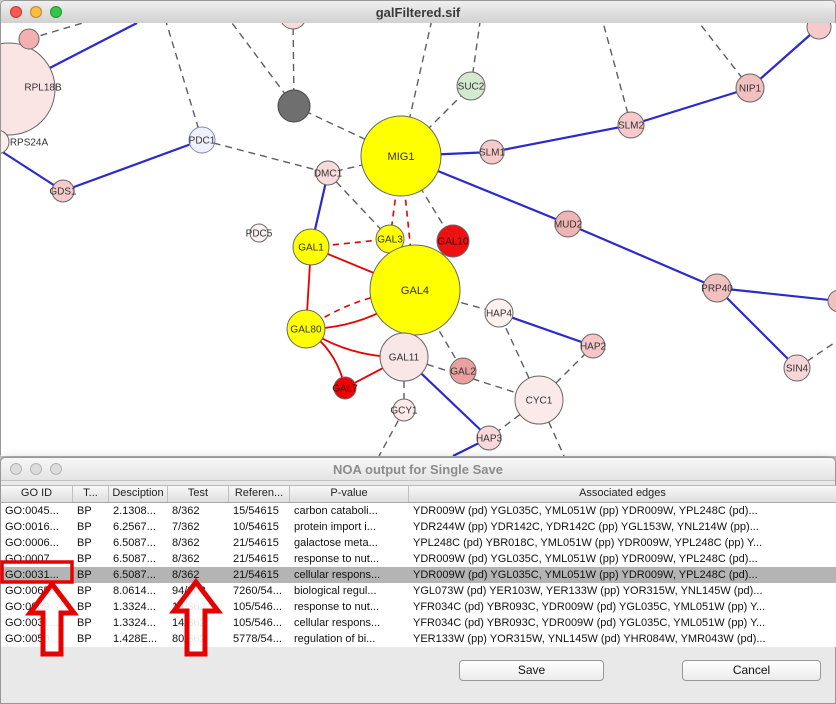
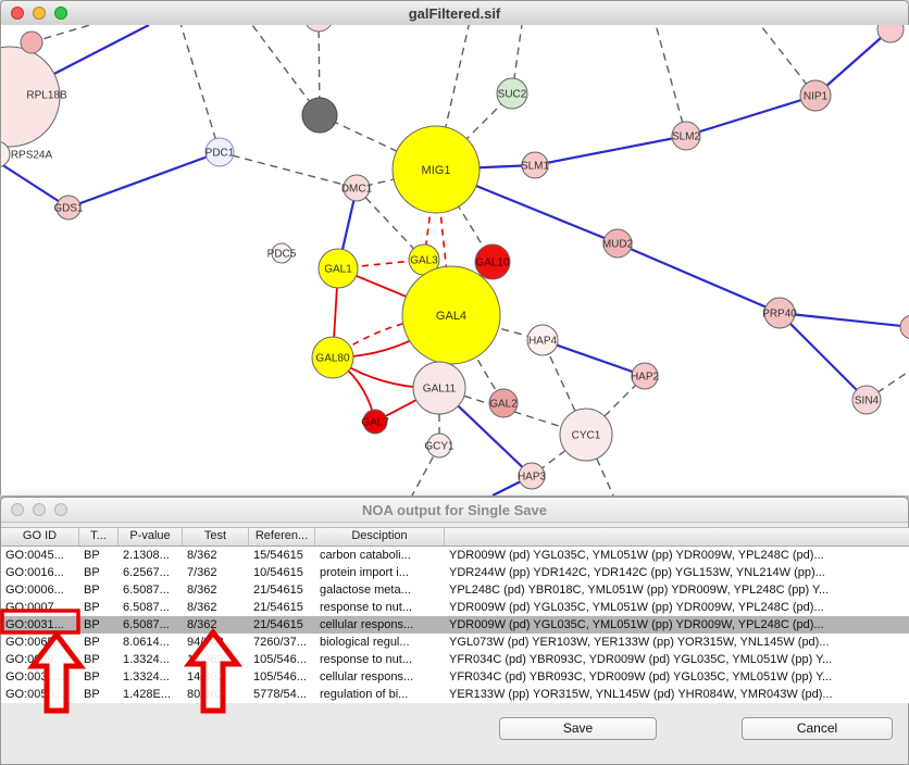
  galFiltered.sif
  RPL18B
  RPS24A
  GDS1
  PDC1
  DMC1
  MIG1
  SUC2
  SLM1
  SLM2
  NIP1
  MUD2
  PRP40
  SIN4
  PDC5
  GAL1
  GAL3
  GAL10
  GAL4
  GAL80
  GAL11
  GAL2
  GAL7
  GCY1
  HAP4
  HAP2
  HAP3
  CYC1
  NOA output for Single Save
  GO ID
  T...
- Desciption
+ P-value
  Test
  Referen...
- P-value
+ Desciption
- Associated edges
  GO:0045...
  BP
  2.1308...
  8/362
  15/54615
  carbon cataboli...
  YDR009W (pd) YGL035C, YML051W (pp) YDR009W, YPL248C (pd)...
  GO:0016...
  BP
  6.2567...
  7/362
  10/54615
  protein import i...
  YDR244W (pp) YDR142C, YDR142C (pp) YGL153W, YNL214W (pp)...
  GO:0006...
  BP
  6.5087...
  8/362
  21/54615
  galactose meta...
  YPL248C (pd) YBR018C, YML051W (pp) YDR009W, YPL248C (pp) Y...
  GO:0007...
  BP
  6.5087...
  8/362
  21/54615
  response to nut...
  YDR009W (pd) YGL035C, YML051W (pp) YDR009W, YPL248C (pd)...
  GO:0031...
  BP
  6.5087...
  8/362
  21/54615
  cellular respons...
  YDR009W (pd) YGL035C, YML051W (pp) YDR009W, YPL248C (pd)...
  BP
  8.0614...
- 7260/54...
+ 7260/37...
  biological regul...
  YGL073W (pd) YER103W, YER133W (pp) YOR315W, YNL145W (pd)...
  BP
  1.3324...
  105/546...
  response to nut...
  YFR034C (pd) YBR093C, YDR009W (pd) YGL035C, YML051W (pp) Y...
  BP
  1.3324...
  105/546...
  cellular respons...
  YFR034C (pd) YBR093C, YDR009W (pd) YGL035C, YML051W (pp) Y...
  BP
  1.428E...
  5778/54...
  regulation of bi...
  YER133W (pp) YOR315W, YNL145W (pd) YHR084W, YMR043W (pd)...
  Save
  Cancel
